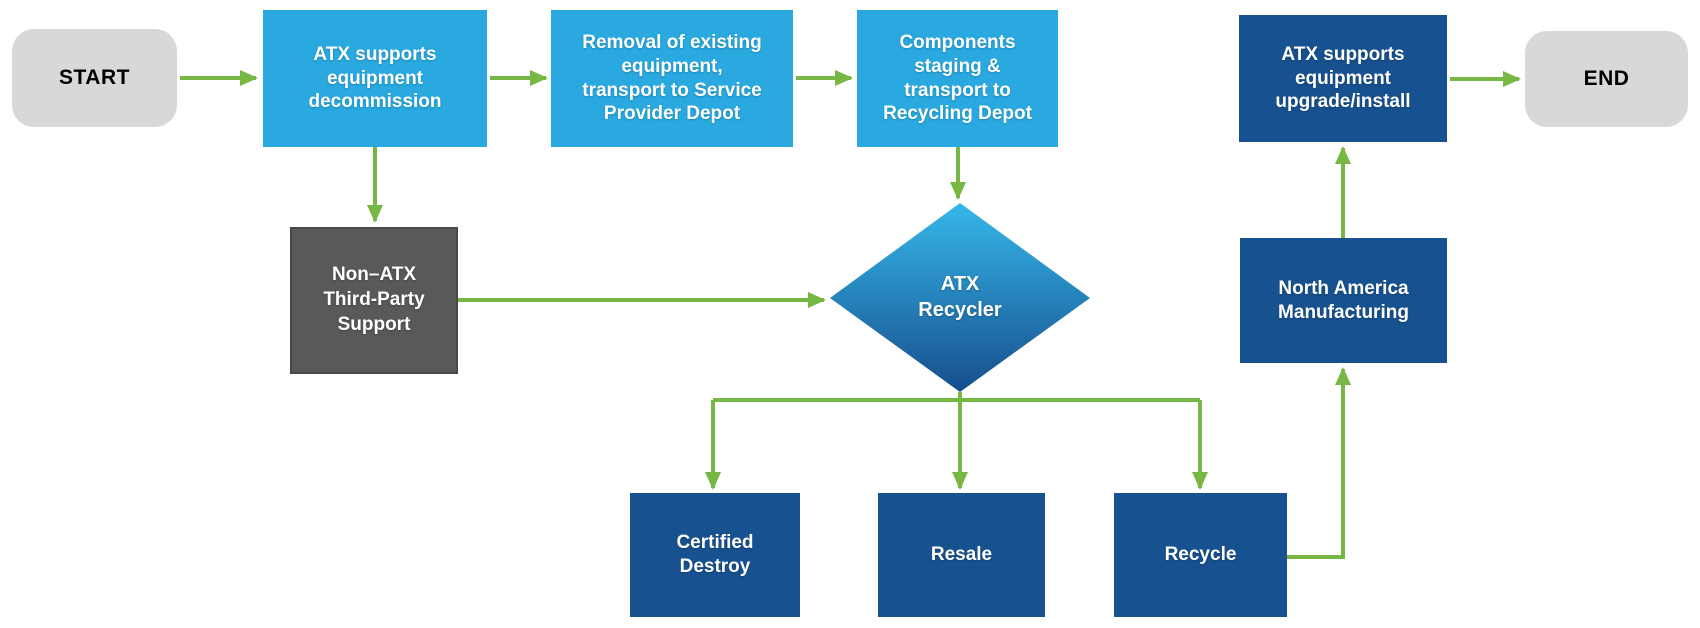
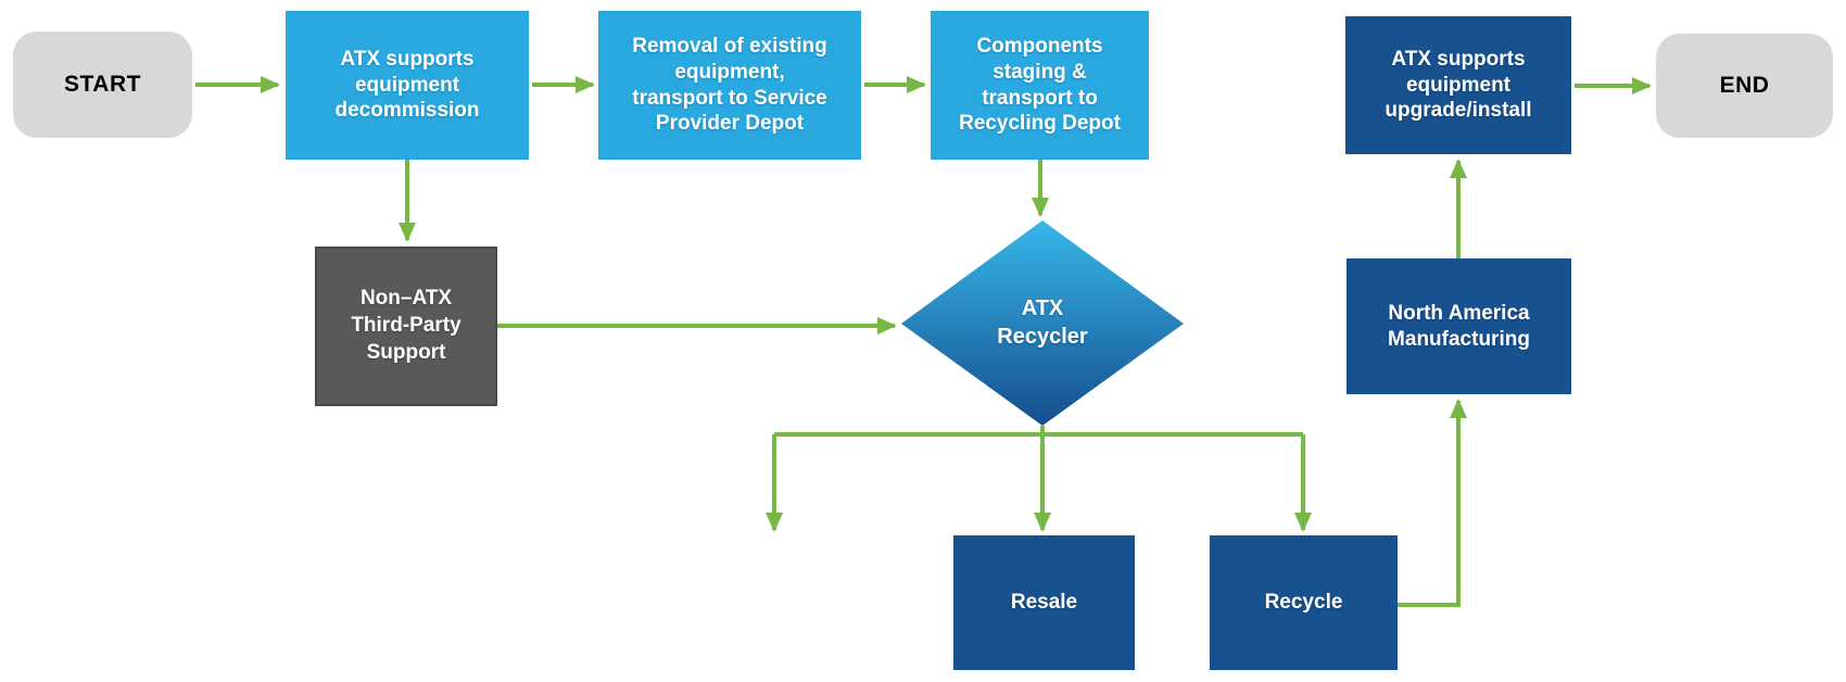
  START
  ATX supports
  equipment
  decommission
  Removal of existing
  equipment,
  transport to Service
  Provider Depot
  Components
  staging &
  transport to
  Recycling Depot
  Non–ATX
  Third-Party
  Support
  ATX
  Recycler
- Certified
- Destroy
  Resale
  Recycle
  North America
  Manufacturing
  ATX supports
  equipment
  upgrade/install
  END
